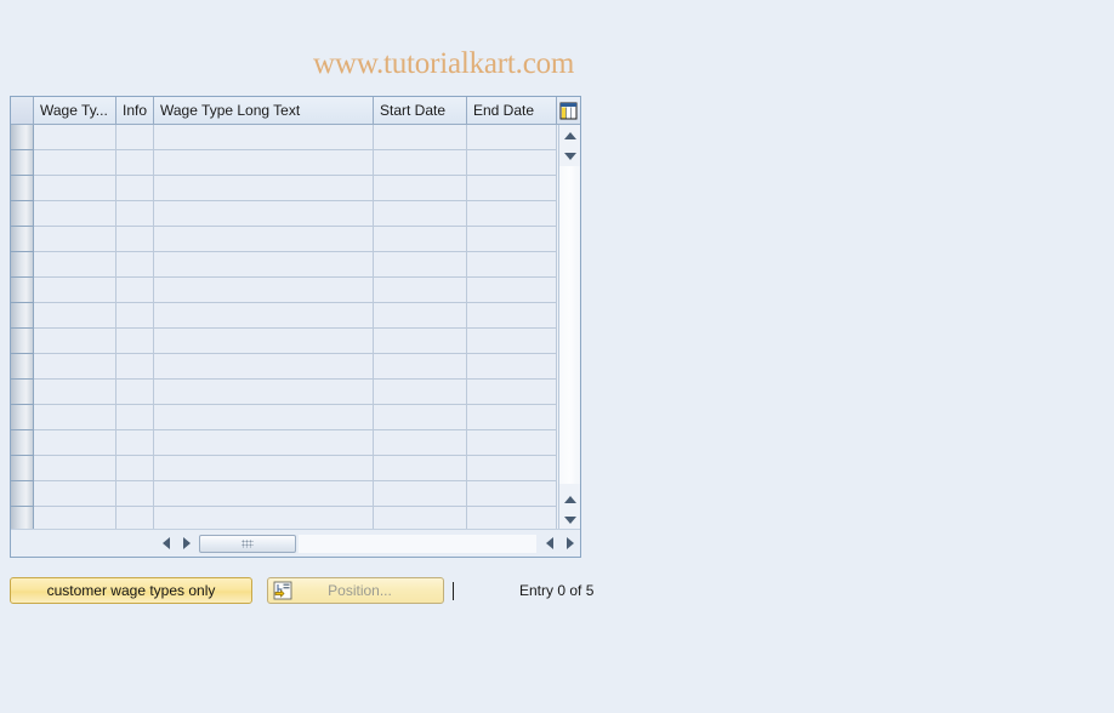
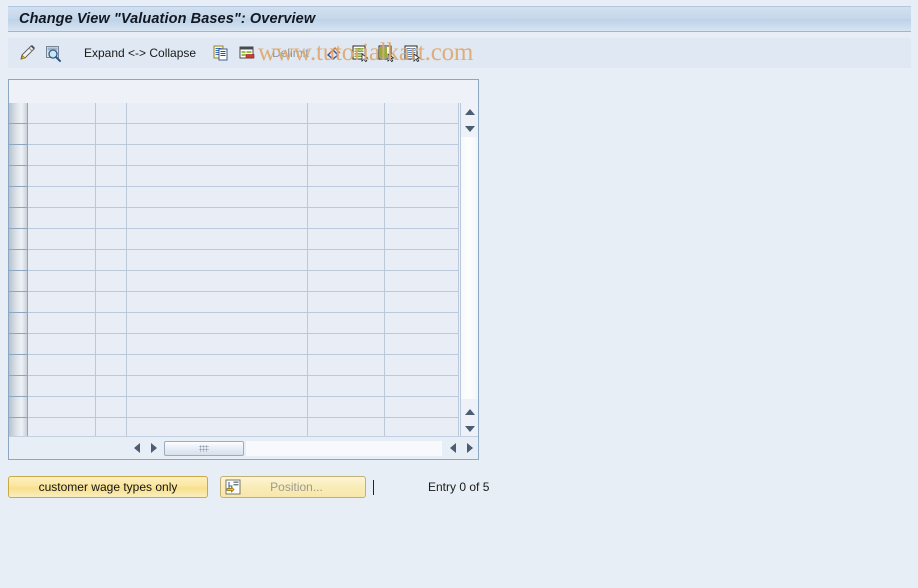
+ Change View "Valuation Bases": Overview
+ Expand <-> Collapse
+ Delimit
  www.tutorialkart.com
- Wage Ty...
- Info
- Wage Type Long Text
- Start Date
- End Date
  customer wage types only
  Position...
  Entry 0 of 5
